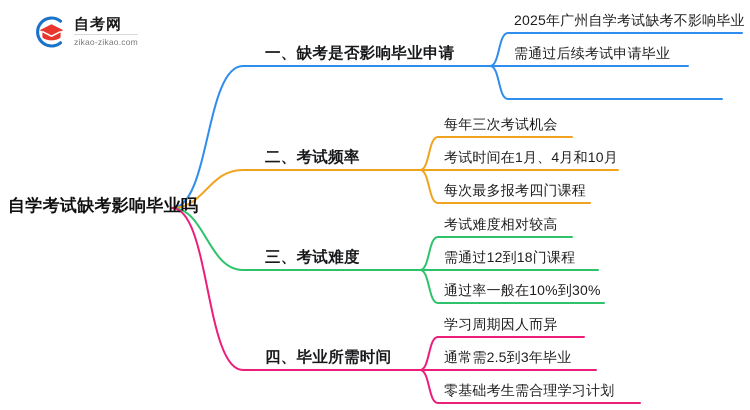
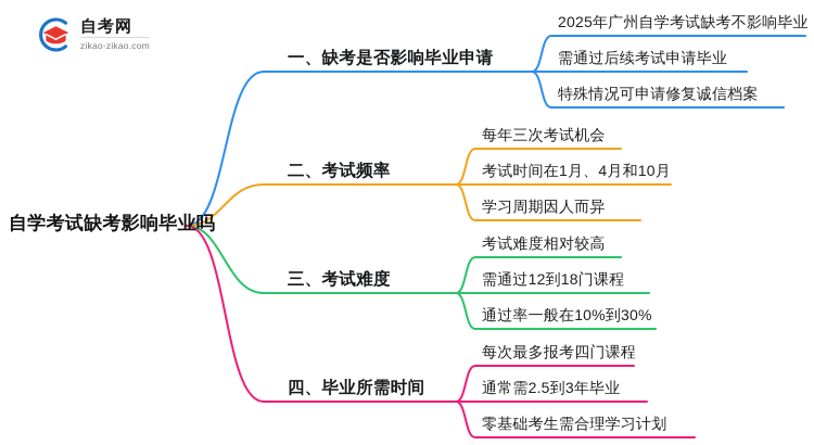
  自考网
  zikao-zikao.com
  自学考试缺考影响毕业吗
  一、缺考是否影响毕业申请
  2025年广州自学考试缺考不影响毕业
  需通过后续考试申请毕业
+ 特殊情况可申请修复诚信档案
  二、考试频率
  每年三次考试机会
  考试时间在1月、4月和10月
- 每次最多报考四门课程
+ 学习周期因人而异
  三、考试难度
  考试难度相对较高
  需通过12到18门课程
  通过率一般在10%到30%
  四、毕业所需时间
- 学习周期因人而异
+ 每次最多报考四门课程
  通常需2.5到3年毕业
  零基础考生需合理学习计划
